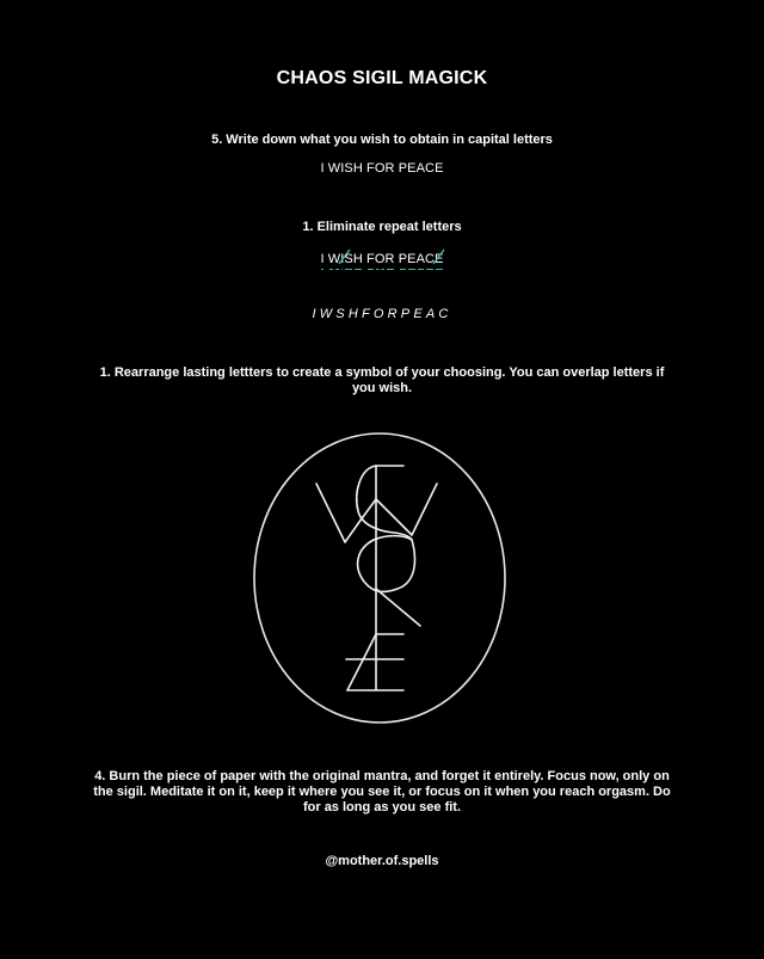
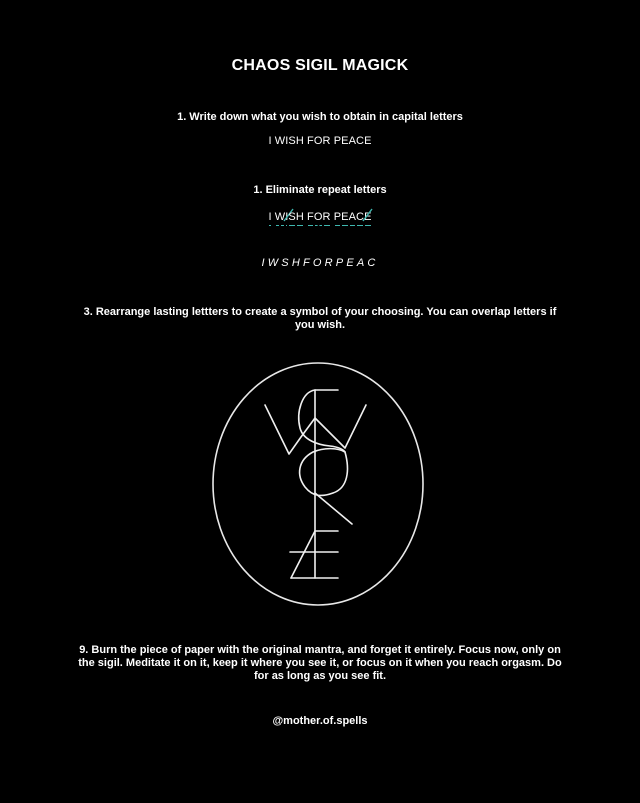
  CHAOS SIGIL MAGICK
- 5. Write down what you wish to obtain in capital letters
+ 1. Write down what you wish to obtain in capital letters
  I WISH FOR PEACE
  1. Eliminate repeat letters
  I WISH FOR PEACE
  IWSHFORPEAC
- 1. Rearrange lasting lettters to create a symbol of your choosing. You can overlap letters if you wish.
+ 3. Rearrange lasting lettters to create a symbol of your choosing. You can overlap letters if you wish.
- 4. Burn the piece of paper with the original mantra, and forget it entirely. Focus now, only on the sigil. Meditate it on it, keep it where you see it, or focus on it when you reach orgasm. Do for as long as you see fit.
+ 9. Burn the piece of paper with the original mantra, and forget it entirely. Focus now, only on the sigil. Meditate it on it, keep it where you see it, or focus on it when you reach orgasm. Do for as long as you see fit.
  @mother.of.spells
